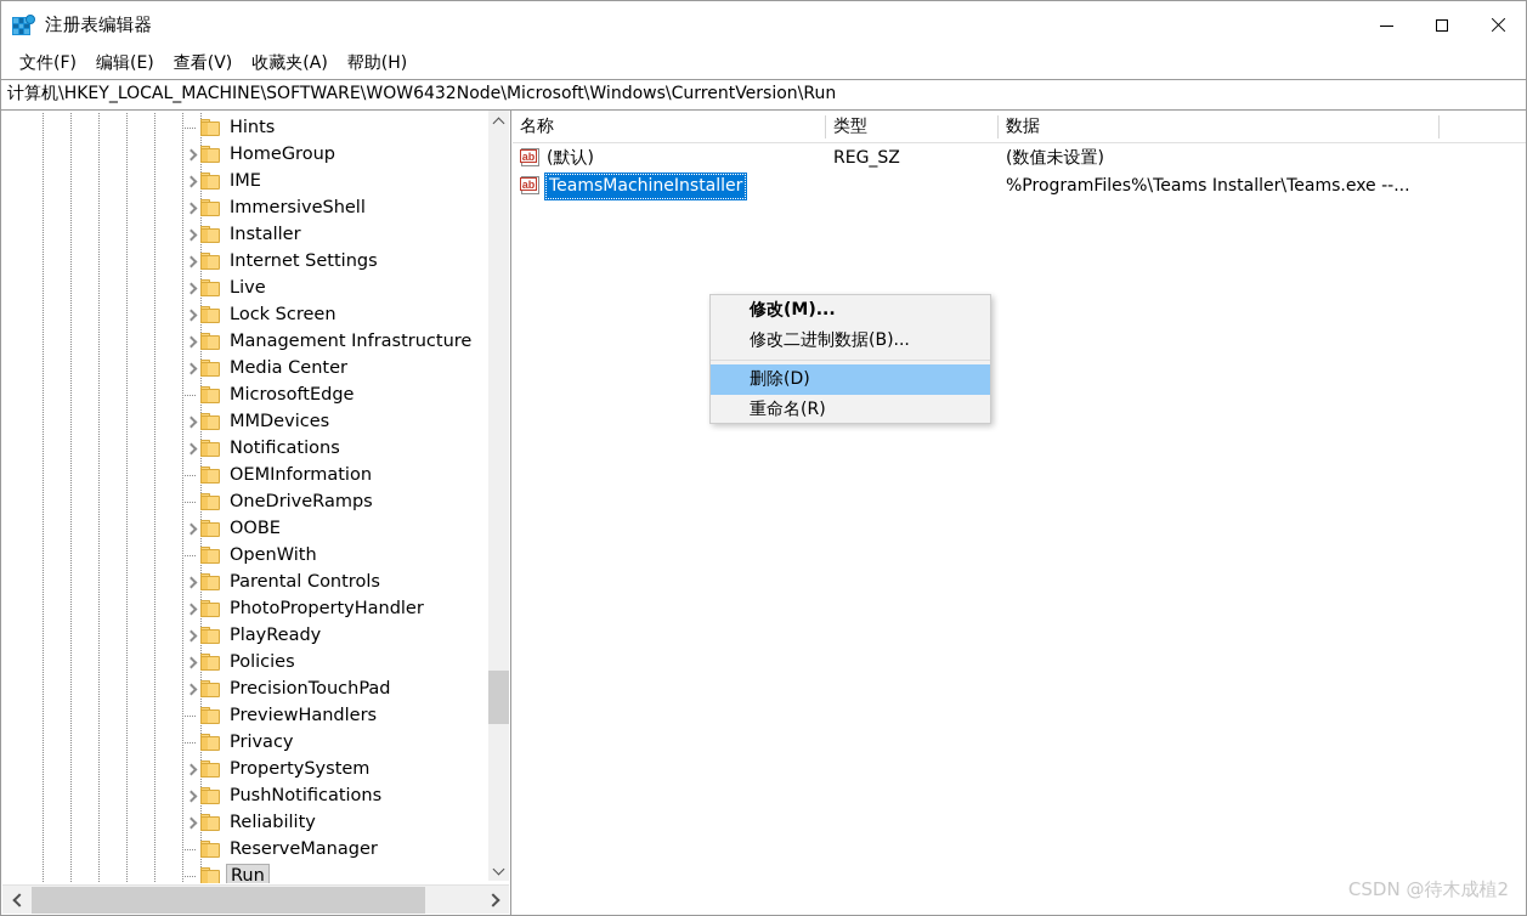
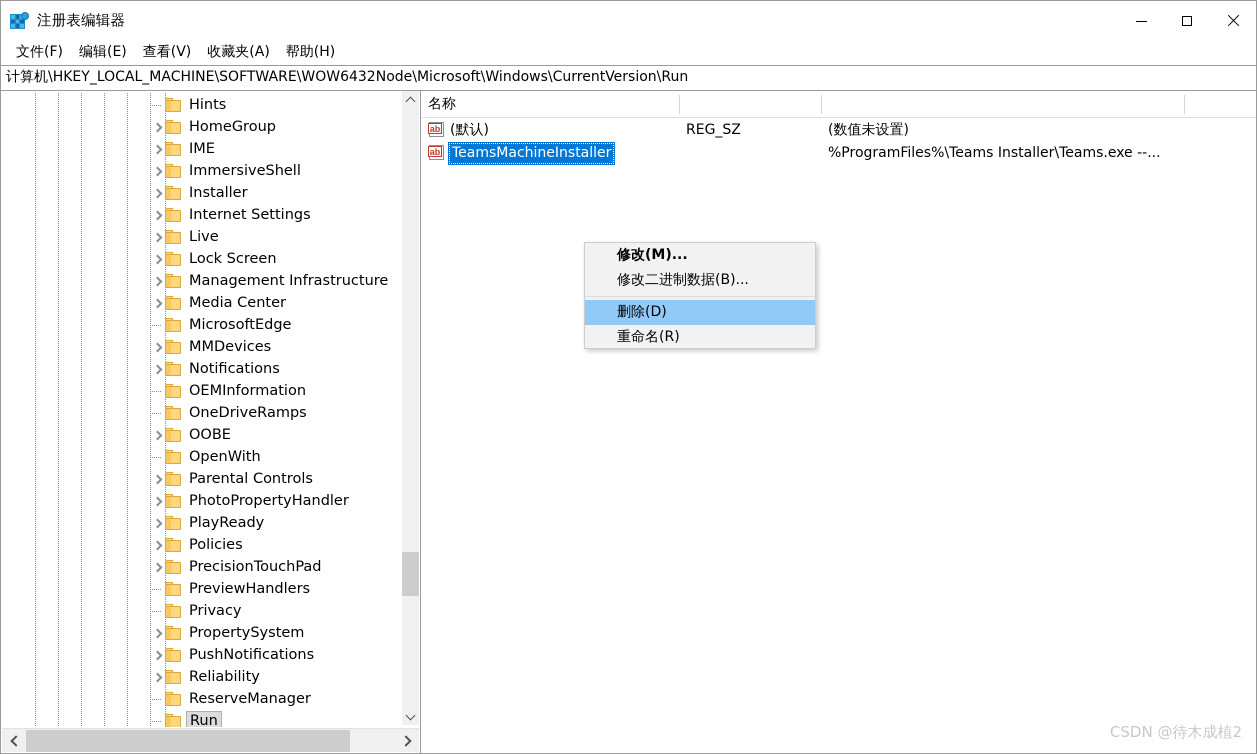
  注册表编辑器
  文件(F)
  编辑(E)
  查看(V)
  收藏夹(A)
  帮助(H)
  计算机\HKEY_LOCAL_MACHINE\SOFTWARE\WOW6432Node\Microsoft\Windows\CurrentVersion\Run
  Hints
  HomeGroup
  IME
  ImmersiveShell
  Installer
  Internet Settings
  Live
  Lock Screen
  Management Infrastructure
  Media Center
  MicrosoftEdge
  MMDevices
  Notifications
  OEMInformation
  OneDriveRamps
  OOBE
  OpenWith
  Parental Controls
  PhotoPropertyHandler
  PlayReady
  Policies
  PrecisionTouchPad
  PreviewHandlers
  Privacy
  PropertySystem
  PushNotifications
  Reliability
  ReserveManager
  Run
  名称
- 类型
- 数据
  ab
  (默认)
  REG_SZ
  (数值未设置)
  ab
  TeamsMachineInstaller
  %ProgramFiles%\Teams Installer\Teams.exe --...
  修改(M)...
  修改二进制数据(B)...
  删除(D)
  重命名(R)
  CSDN @待木成植2
